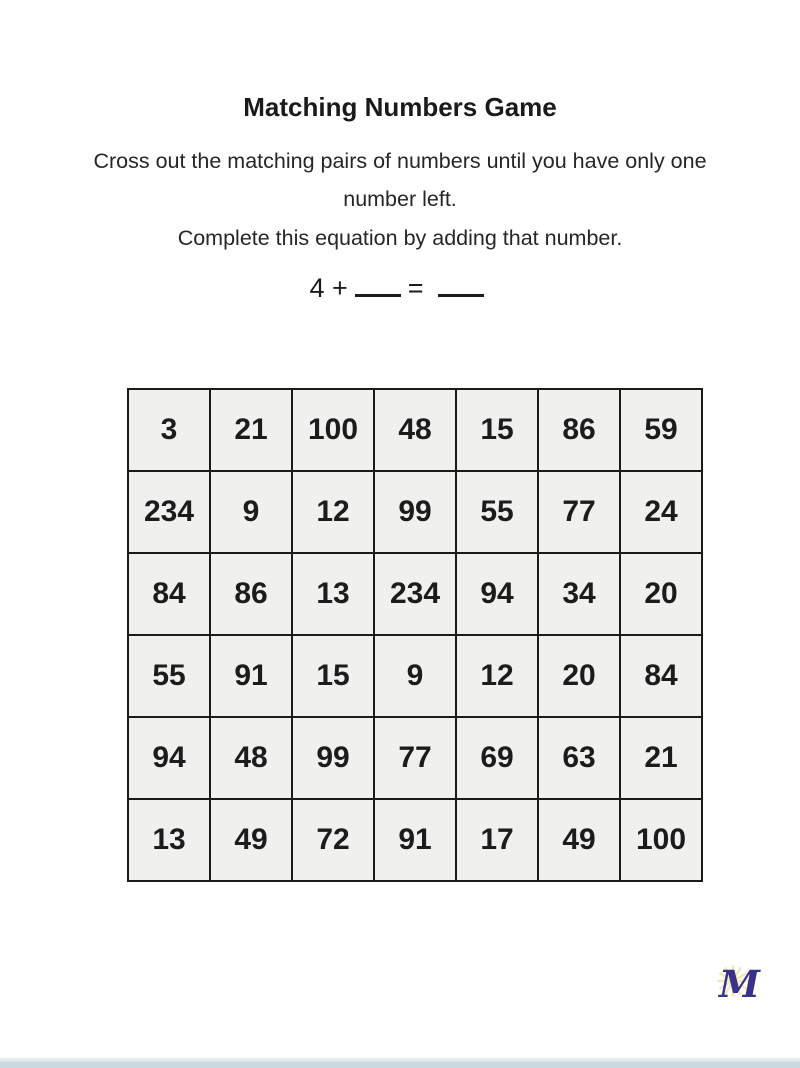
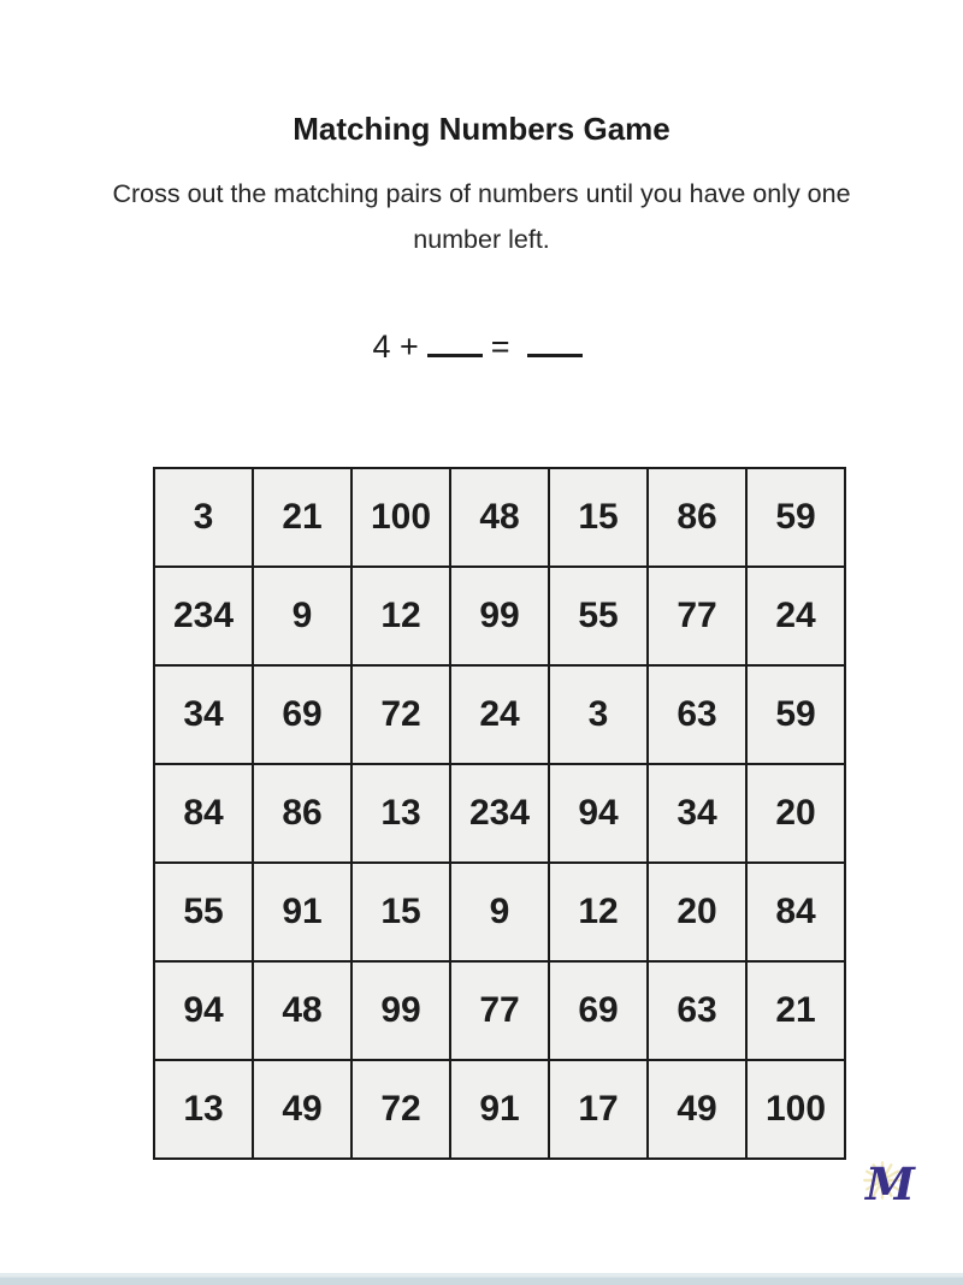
  Matching Numbers Game
  Cross out the matching pairs of numbers until you have only one number left.
- Complete this equation by adding that number.
  4 + =
  3	21	100	48	15	86	59
  234	9	12	99	55	77	24
+ 34	69	72	24	3	63	59
  84	86	13	234	94	34	20
  55	91	15	9	12	20	84
  94	48	99	77	69	63	21
  13	49	72	91	17	49	100
  M
